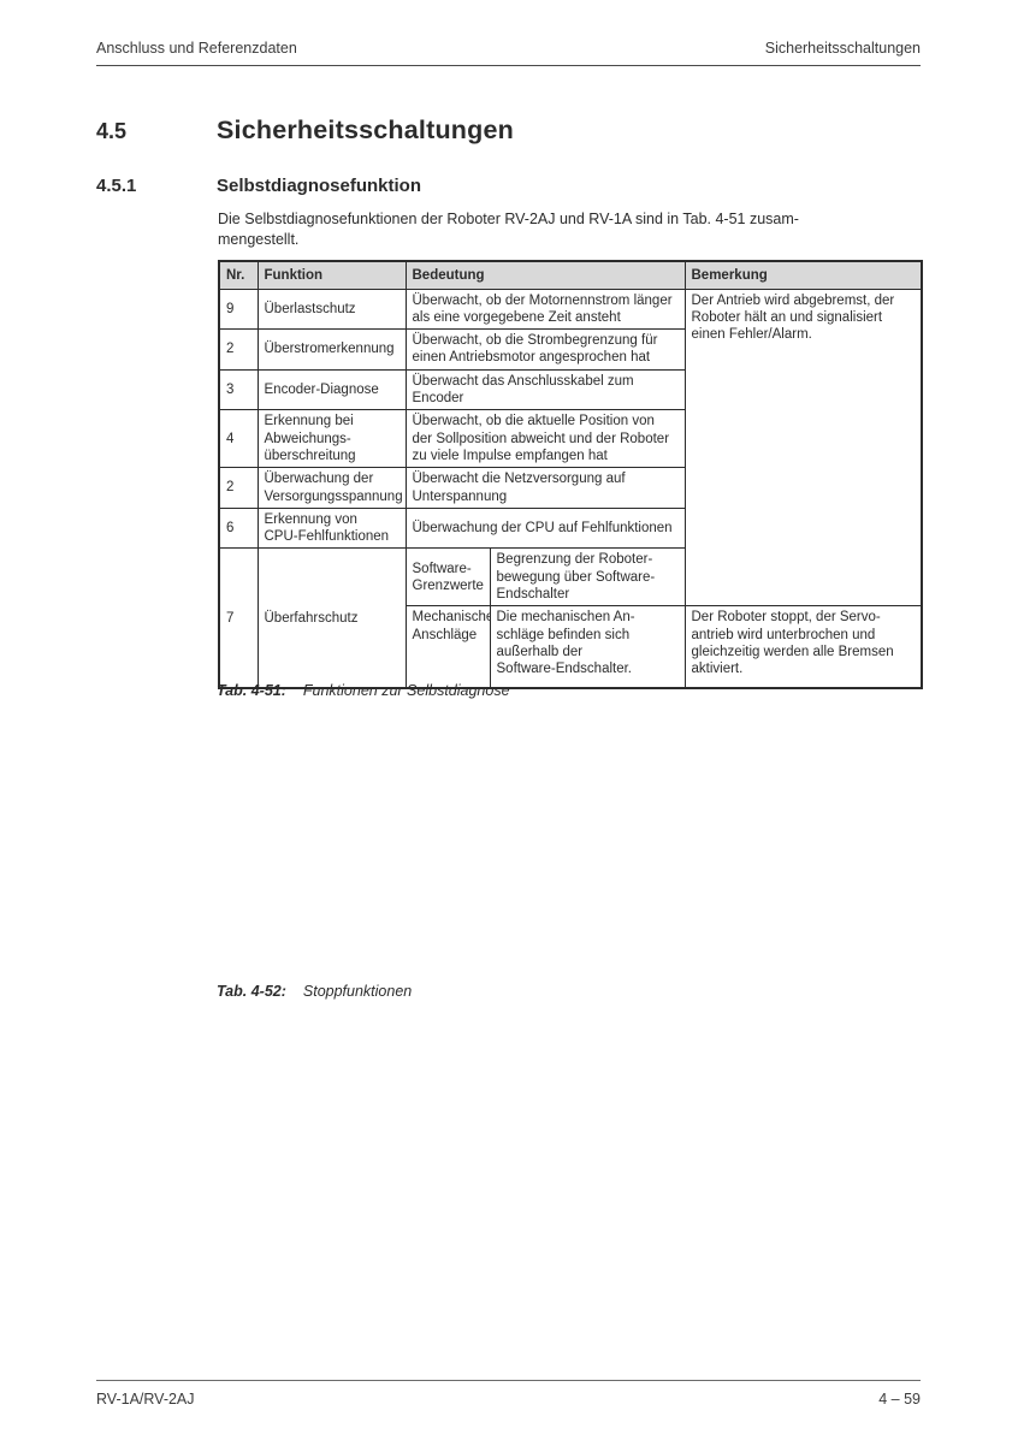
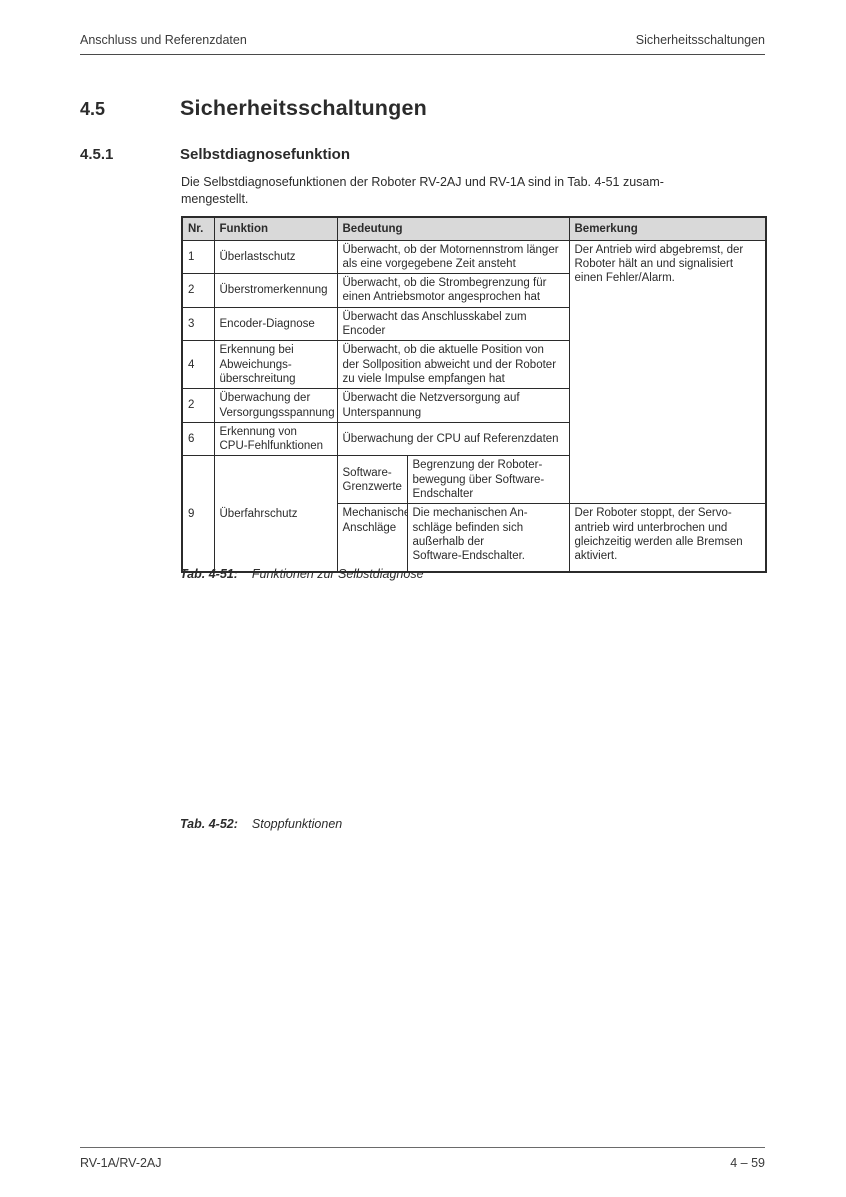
  Anschluss und Referenzdaten
  Sicherheitsschaltungen
  4.5
  Sicherheitsschaltungen
  4.5.1
  Selbstdiagnosefunktion
  Die Selbstdiagnosefunktionen der Roboter RV-2AJ und RV-1A sind in Tab. 4-51 zusam-
  mengestellt.
  Nr.	Funktion	Bedeutung	Bemerkung
- 9	Überlastschutz	Überwacht, ob der Motornennstrom länger als eine vorgegebene Zeit ansteht	Der Antrieb wird abgebremst, der Roboter hält an und signalisiert einen Fehler/Alarm.
+ 1	Überlastschutz	Überwacht, ob der Motornennstrom länger als eine vorgegebene Zeit ansteht	Der Antrieb wird abgebremst, der Roboter hält an und signalisiert einen Fehler/Alarm.
  2	Überstromerkennung	Überwacht, ob die Strombegrenzung für einen Antriebsmotor angesprochen hat
  3	Encoder-Diagnose	Überwacht das Anschlusskabel zum Encoder
  4	Erkennung bei Abweichungs- überschreitung	Überwacht, ob die aktuelle Position von der Sollposition abweicht und der Roboter zu viele Impulse empfangen hat
  2	Überwachung der Versorgungsspannung	Überwacht die Netzversorgung auf Unterspannung
- 6	Erkennung von CPU-Fehlfunktionen	Überwachung der CPU auf Fehlfunktionen
+ 6	Erkennung von CPU-Fehlfunktionen	Überwachung der CPU auf Referenzdaten
- 7	Überfahrschutz	Software- Grenzwerte	Begrenzung der Roboter- bewegung über Software- Endschalter
+ 9	Überfahrschutz	Software- Grenzwerte	Begrenzung der Roboter- bewegung über Software- Endschalter
  Mechanisch Anschläge	Die mechanischen An- schläge befinden sich außerhalb der Software-Endschalter.	Der Roboter stoppt, der Servo- antrieb wird unterbrochen und gleichzeitig werden alle Bremsen aktiviert.
  Tab. 4-51:
  Funktionen zur Selbstdiagnose
  Tab. 4-52:
  Stoppfunktionen
  RV-1A/RV-2AJ
  4 – 59
